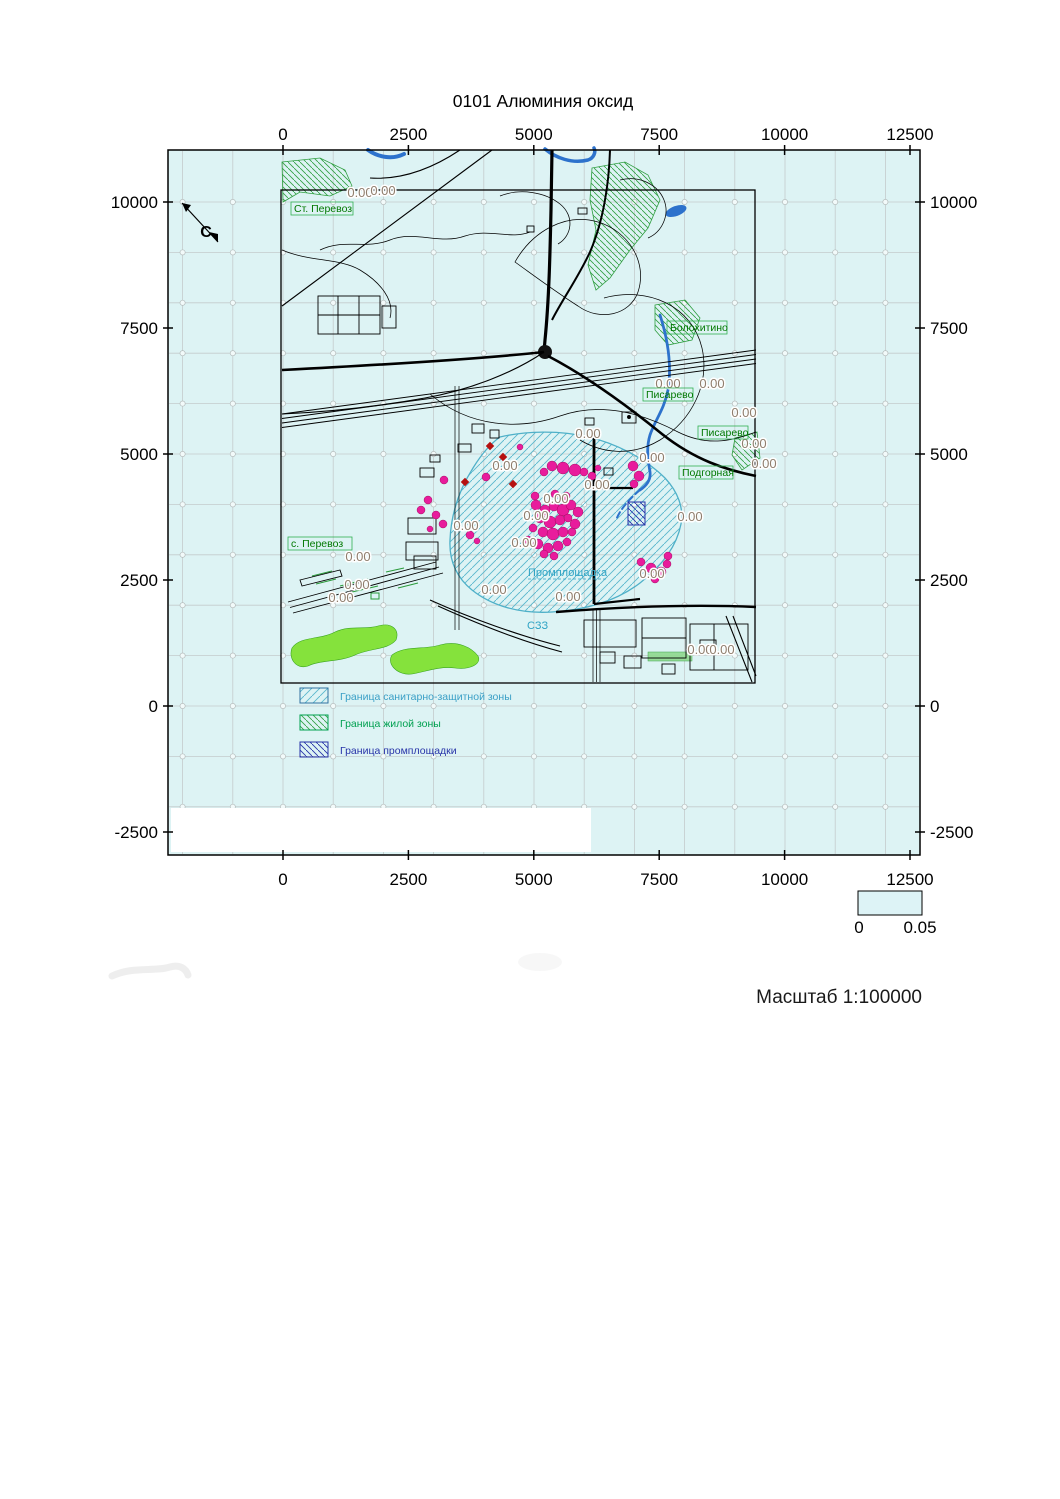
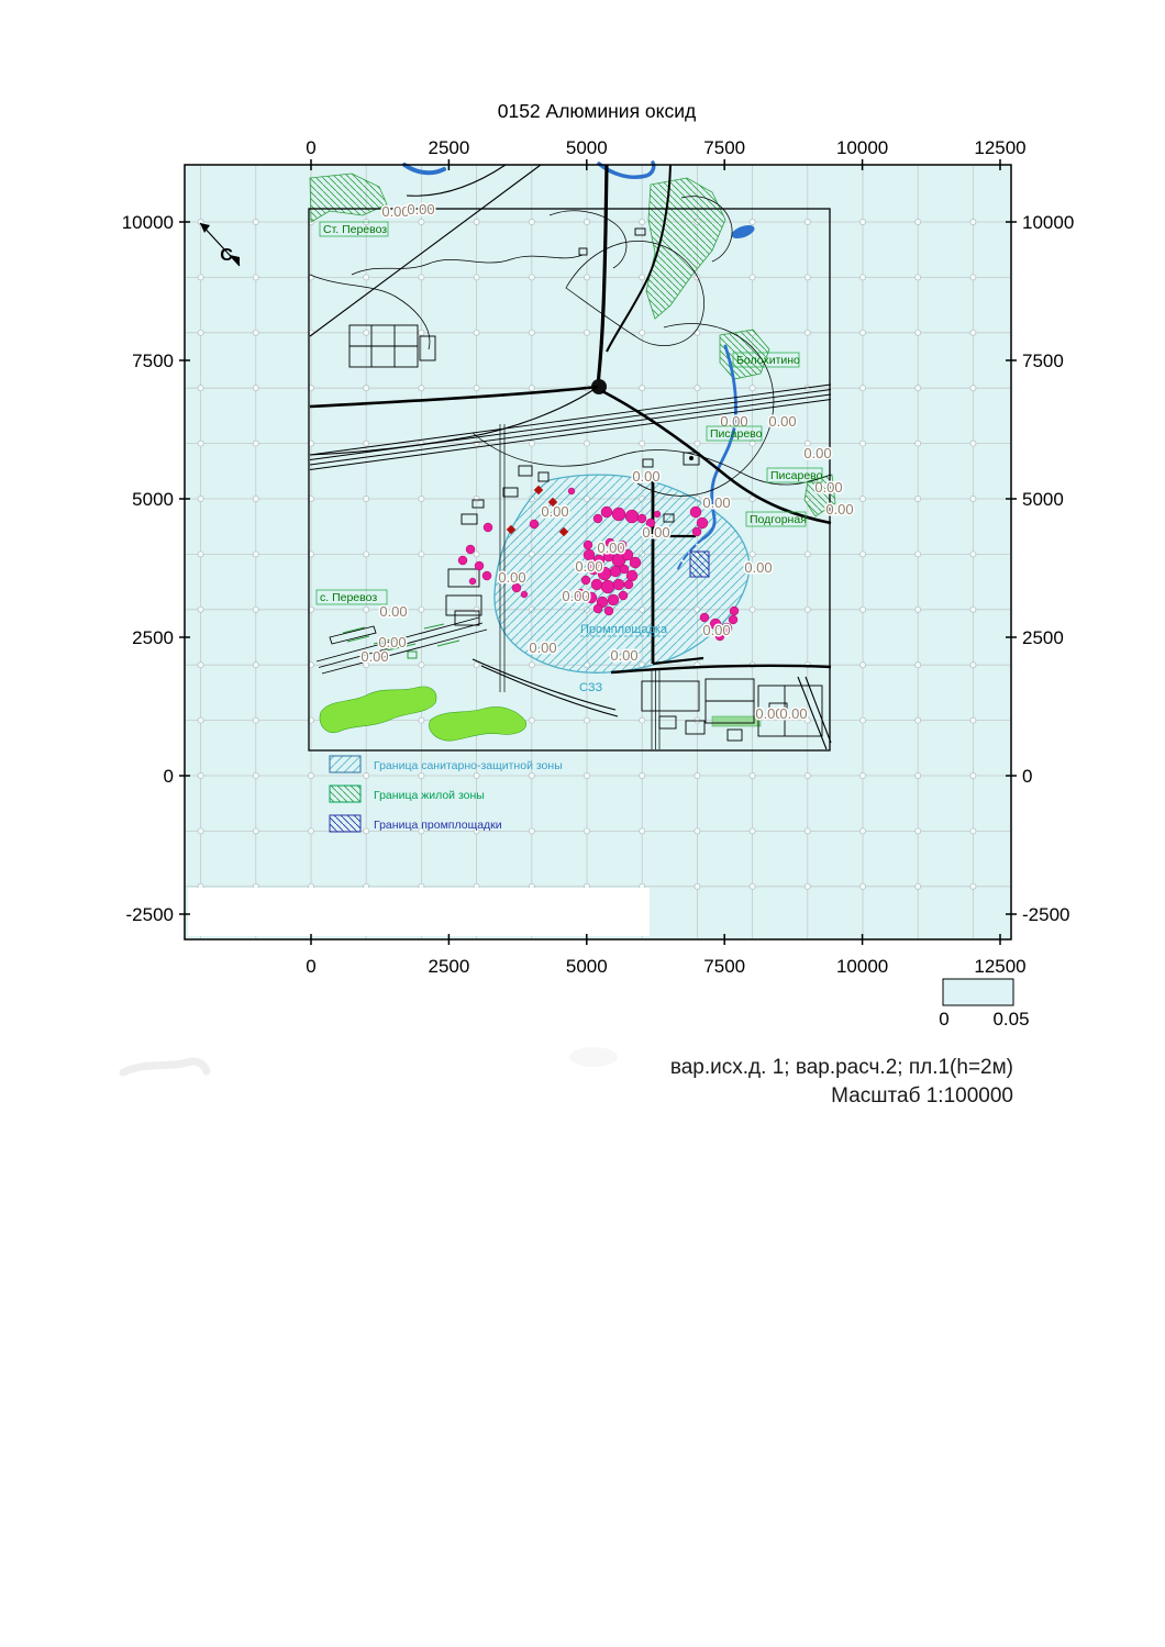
- 0101 Алюминия оксид
+ 0152 Алюминия оксид
  0.00
  0.00
  0.00
  0.00
  0.00
  0.00
  0.00
  0.00
  0.00
  0.00
  0.00
  0.00
  0.00
  0.00
  0.00
  0.00
  0.00
  0.00
  0.00
  0.00
  0.00
  0.00
  0.00
  0.00
  Ст. Перевоз
  Болохитино
  Писарево
  Писарево
  Подгорная
  с. Перевоз
  Промплощадка
  СЗЗ
  Граница санитарно-защитной зоны
  Граница жилой зоны
  Граница промплощадки
  С
  0
  0
  2500
  2500
  5000
  5000
  7500
  7500
  10000
  10000
  12500
  12500
  10000
  10000
  7500
  7500
  5000
  5000
  2500
  2500
  0
  0
  -2500
  -2500
  0
  0.05
+ вар.исх.д. 1; вар.расч.2; пл.1(h=2м)
  Масштаб 1:100000
